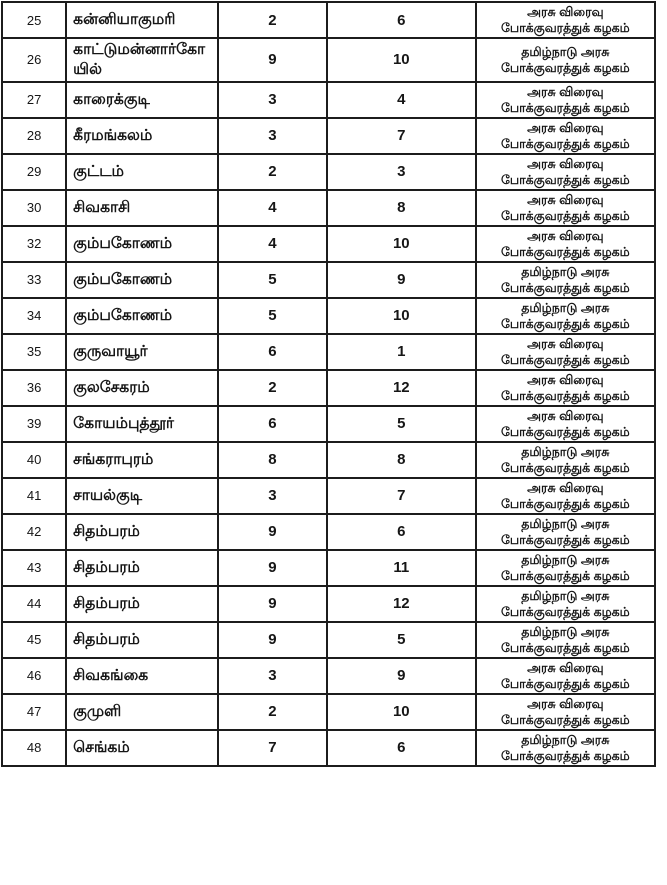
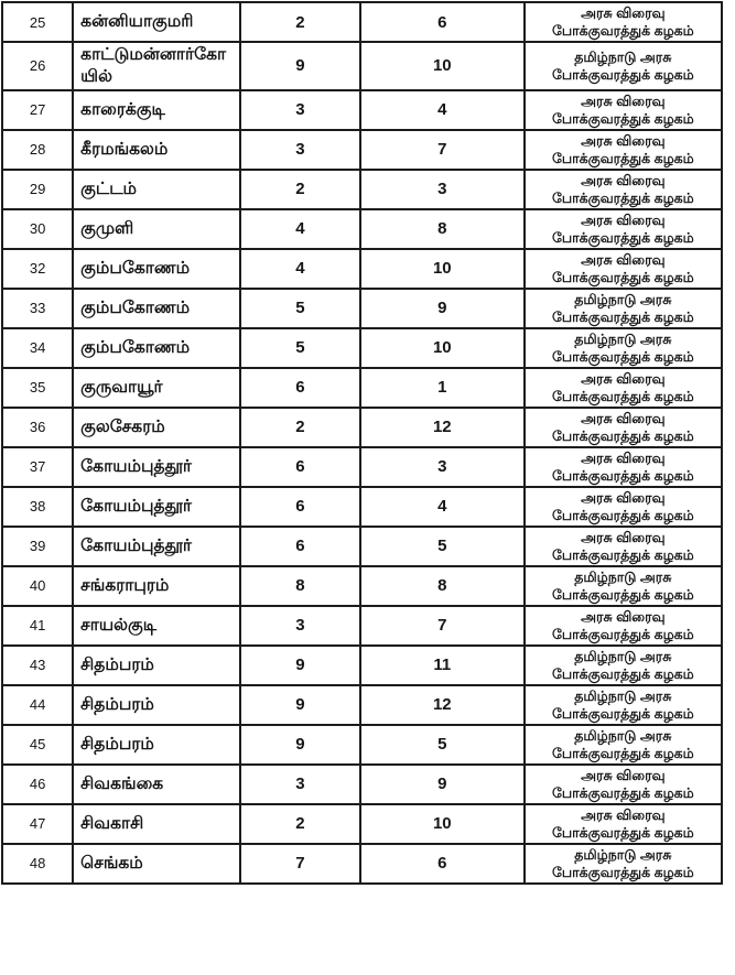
  25	கன்னியாகுமரி	2	6	அரசு விரைவுபோக்குவரத்துக் கழகம்
  26	காட்டுமன்னார்கோயில்	9	10	தமிழ்நாடு அரசுபோக்குவரத்துக் கழகம்
  27	காரைக்குடி	3	4	அரசு விரைவுபோக்குவரத்துக் கழகம்
  28	கீரமங்கலம்	3	7	அரசு விரைவுபோக்குவரத்துக் கழகம்
  29	குட்டம்	2	3	அரசு விரைவுபோக்குவரத்துக் கழகம்
- 30	சிவகாசி	4	8	அரசு விரைவுபோக்குவரத்துக் கழகம்
+ 30	குமுளி	4	8	அரசு விரைவுபோக்குவரத்துக் கழகம்
  32	கும்பகோணம்	4	10	அரசு விரைவுபோக்குவரத்துக் கழகம்
  33	கும்பகோணம்	5	9	தமிழ்நாடு அரசுபோக்குவரத்துக் கழகம்
  34	கும்பகோணம்	5	10	தமிழ்நாடு அரசுபோக்குவரத்துக் கழகம்
  35	குருவாயூர்	6	1	அரசு விரைவுபோக்குவரத்துக் கழகம்
  36	குலசேகரம்	2	12	அரசு விரைவுபோக்குவரத்துக் கழகம்
+ 37	கோயம்புத்தூர்	6	3	அரசு விரைவுபோக்குவரத்துக் கழகம்
+ 38	கோயம்புத்தூர்	6	4	அரசு விரைவுபோக்குவரத்துக் கழகம்
  39	கோயம்புத்தூர்	6	5	அரசு விரைவுபோக்குவரத்துக் கழகம்
  40	சங்கராபுரம்	8	8	தமிழ்நாடு அரசுபோக்குவரத்துக் கழகம்
  41	சாயல்குடி	3	7	அரசு விரைவுபோக்குவரத்துக் கழகம்
- 42	சிதம்பரம்	9	6	தமிழ்நாடு அரசுபோக்குவரத்துக் கழகம்
  43	சிதம்பரம்	9	11	தமிழ்நாடு அரசுபோக்குவரத்துக் கழகம்
  44	சிதம்பரம்	9	12	தமிழ்நாடு அரசுபோக்குவரத்துக் கழகம்
  45	சிதம்பரம்	9	5	தமிழ்நாடு அரசுபோக்குவரத்துக் கழகம்
  46	சிவகங்கை	3	9	அரசு விரைவுபோக்குவரத்துக் கழகம்
- 47	குமுளி	2	10	அரசு விரைவுபோக்குவரத்துக் கழகம்
+ 47	சிவகாசி	2	10	அரசு விரைவுபோக்குவரத்துக் கழகம்
  48	செங்கம்	7	6	தமிழ்நாடு அரசுபோக்குவரத்துக் கழகம்
